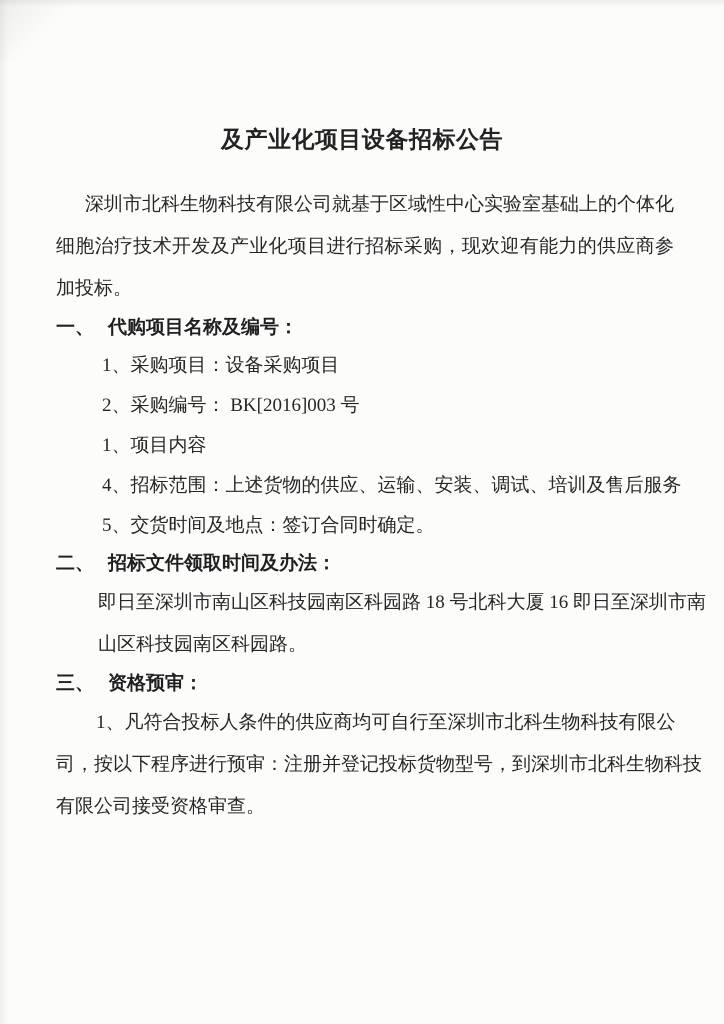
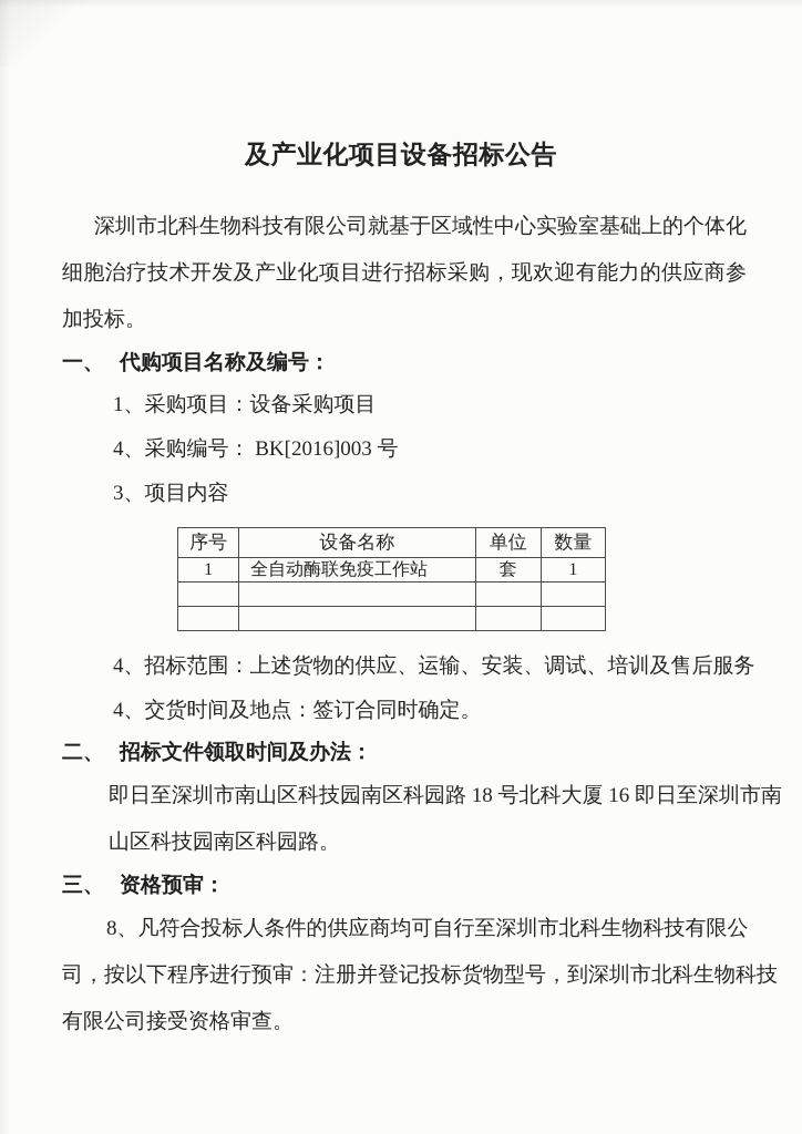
  及产业化项目设备招标公告
  深圳市北科生物科技有限公司就基于区域性中心实验室基础上的个体化细胞治疗技术开发及产业化项目进行招标采购，现欢迎有能力的供应商参加投标。
  一、
  代购项目名称及编号：
  1、采购项目：设备采购项目
- 2、采购编号： BK[2016]003 号
+ 4、采购编号： BK[2016]003 号
- 1、项目内容
+ 3、项目内容
+ 序号	设备名称	单位	数量
+ 1	全自动酶联免疫工作站	套	1
  4、招标范围：上述货物的供应、运输、安装、调试、培训及售后服务
- 5、交货时间及地点：签订合同时确定。
+ 4、交货时间及地点：签订合同时确定。
  二、
  招标文件领取时间及办法：
  即日至深圳市南山区科技园南区科园路 18 号北科大厦 16 即日至深圳市南山区科技园南区科园路。
  三、
  资格预审：
- 1、凡符合投标人条件的供应商均可自行至深圳市北科生物科技有限公司，按以下程序进行预审：注册并登记投标货物型号，到深圳市北科生物科技有限公司接受资格审查。
+ 8、凡符合投标人条件的供应商均可自行至深圳市北科生物科技有限公司，按以下程序进行预审：注册并登记投标货物型号，到深圳市北科生物科技有限公司接受资格审查。
